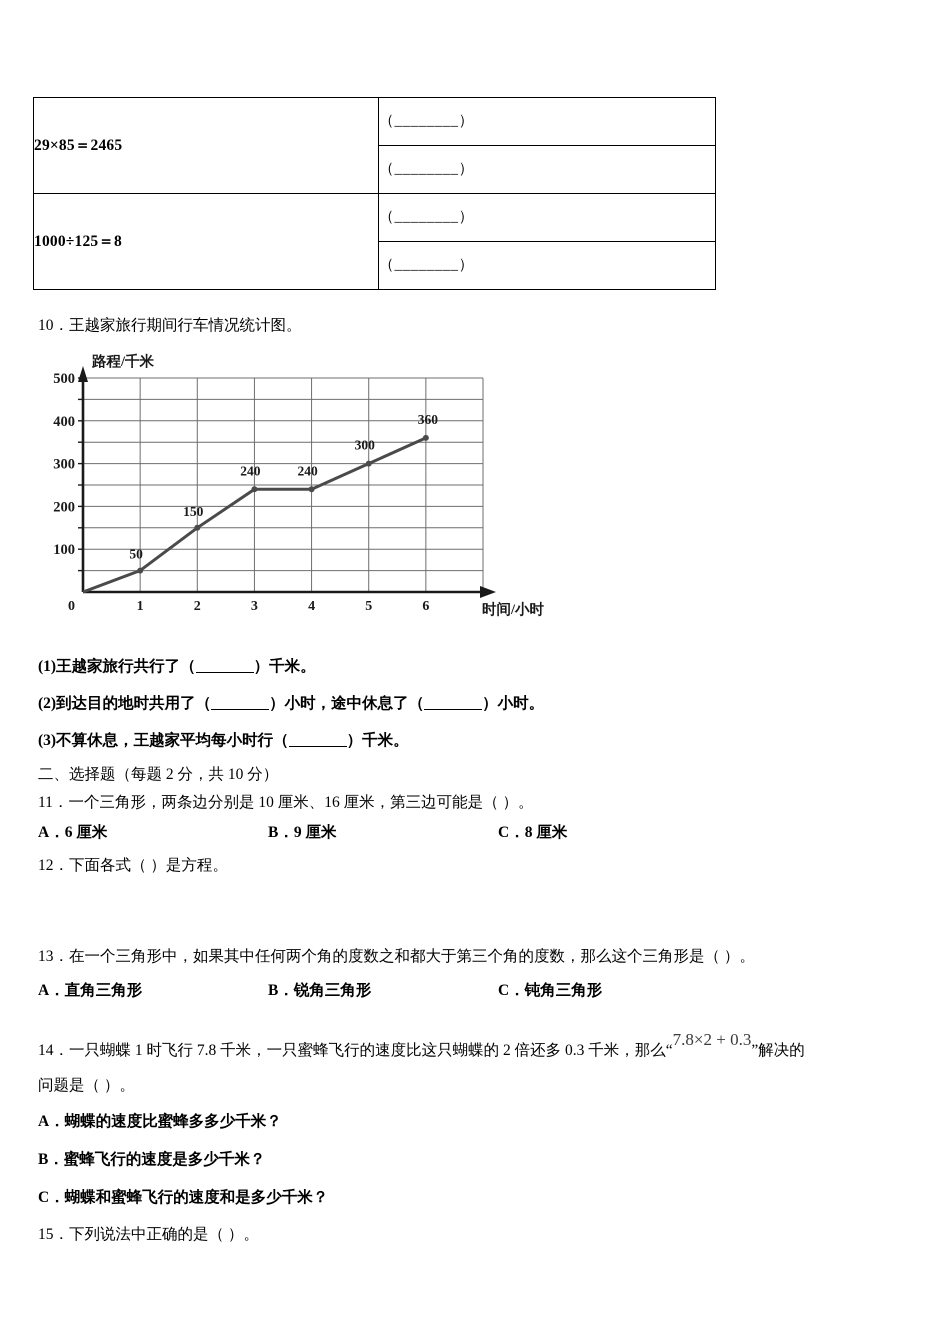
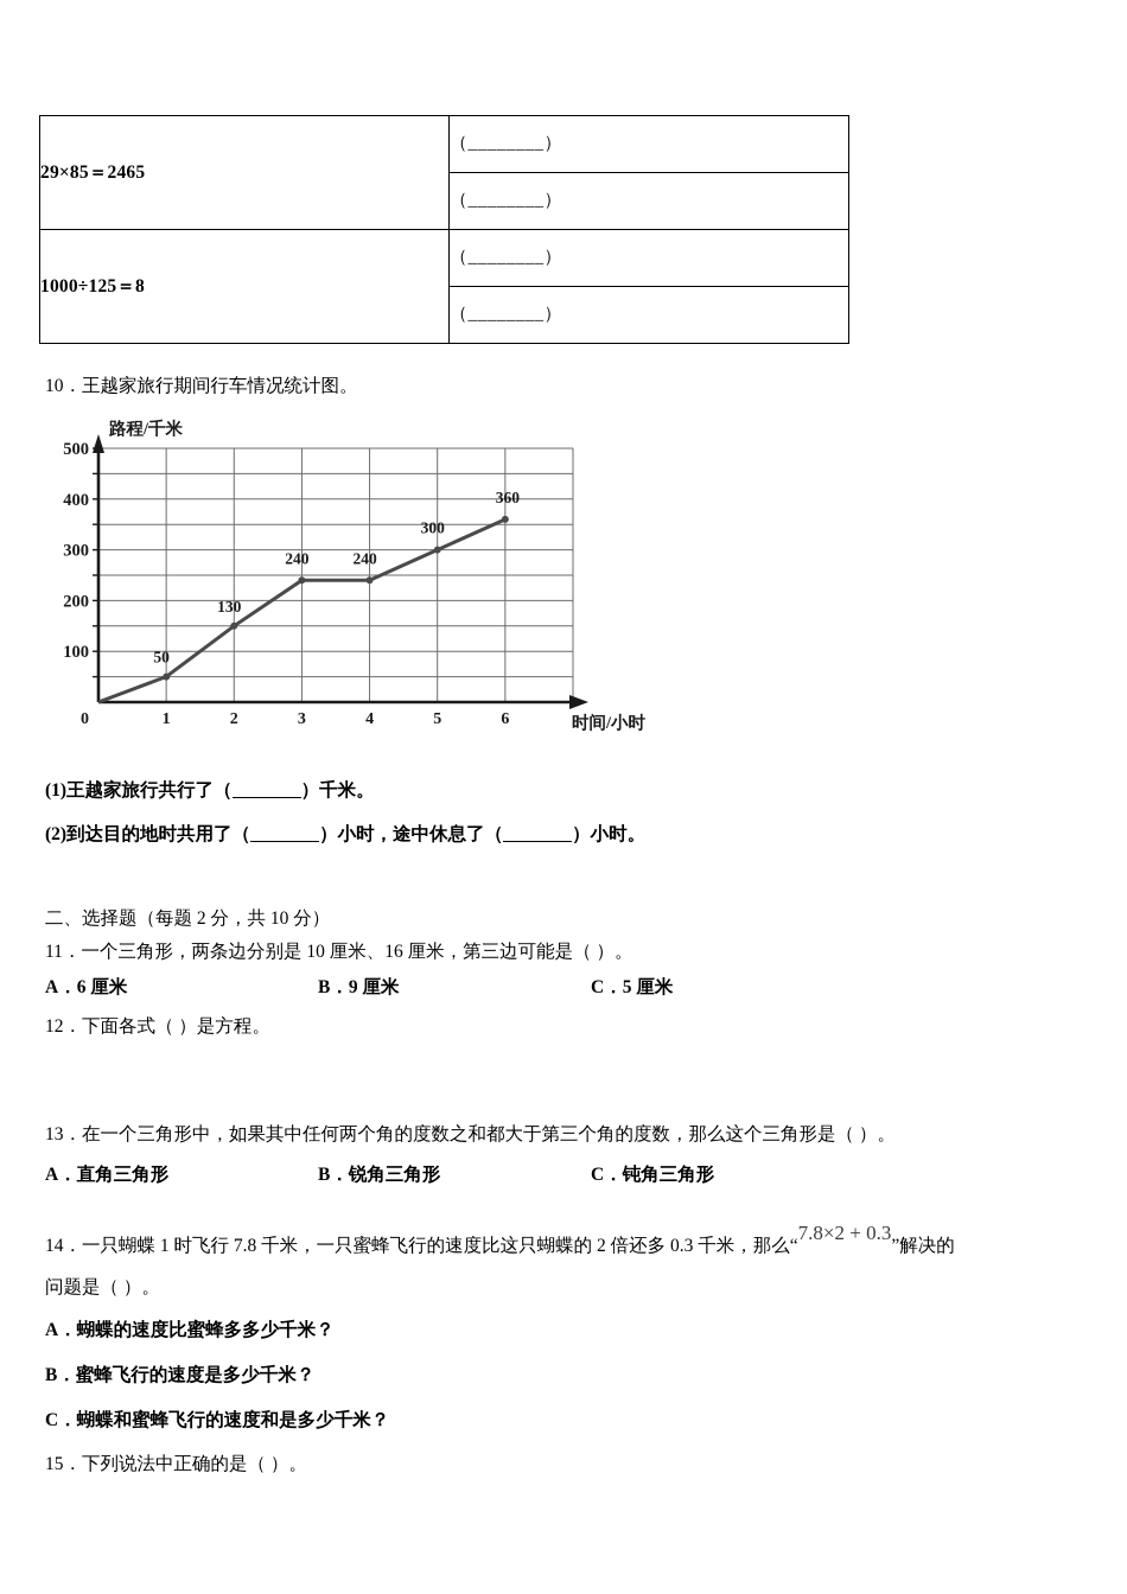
  29×85＝2465	（________）
  （________）
  1000÷125＝8	（________）
  （________）
  10．王越家旅行期间行车情况统计图。
  路程/千米
  时间/小时
  0
  100
  200
  300
  400
  500
  1
  2
  3
  4
  5
  6
  50
- 150
+ 130
  240
  240
  300
  360
  (1)王越家旅行共行了（ ）千米。
  (2)到达目的地时共用了（ ）小时，途中休息了（ ）小时。
- (3)不算休息，王越家平均每小时行（ ）千米。
  二、选择题（每题 2 分，共 10 分）
  11．一个三角形，两条边分别是 10 厘米、16 厘米，第三边可能是（ ）。
  A．6 厘米
  B．9 厘米
- C．8 厘米
+ C．5 厘米
  12．下面各式（ ）是方程。
  13．在一个三角形中，如果其中任何两个角的度数之和都大于第三个角的度数，那么这个三角形是（ ）。
  A．直角三角形
  B．锐角三角形
  C．钝角三角形
  14．一只蝴蝶 1 时飞行 7.8 千米，一只蜜蜂飞行的速度比这只蝴蝶的 2 倍还多 0.3 千米，那么“7.8×2 + 0.3”解决的
  问题是（ ）。
  A．蝴蝶的速度比蜜蜂多多少千米？
  B．蜜蜂飞行的速度是多少千米？
  C．蝴蝶和蜜蜂飞行的速度和是多少千米？
  15．下列说法中正确的是（ ）。
